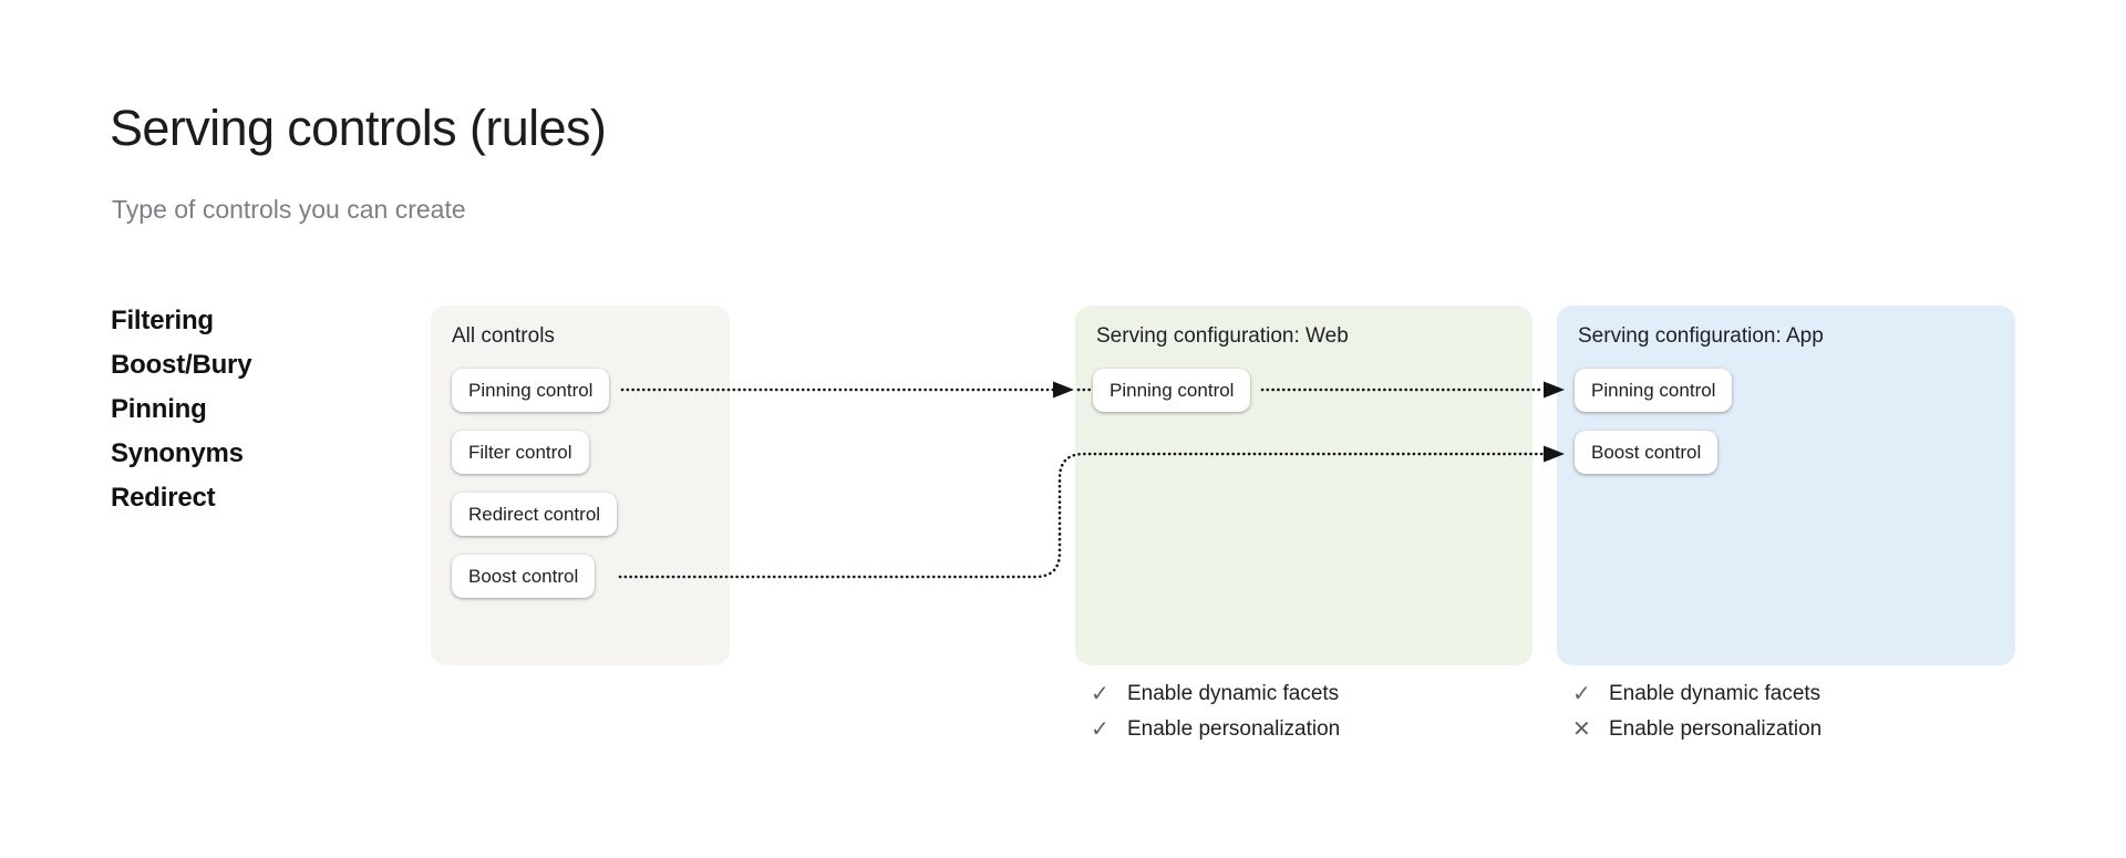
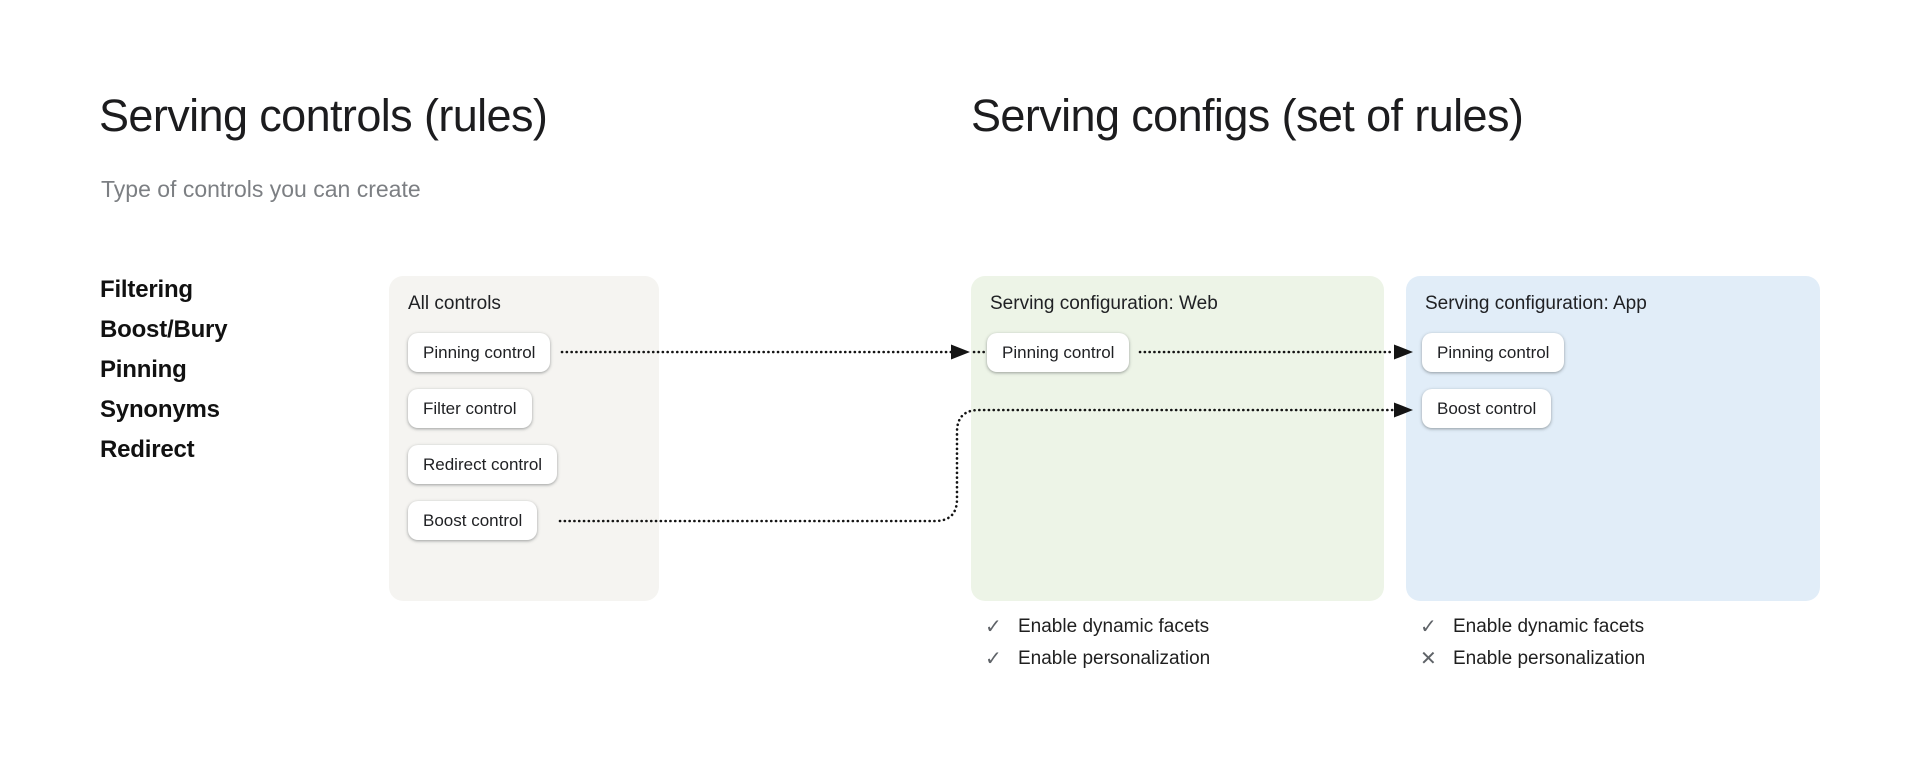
  Serving controls (rules)
  Type of controls you can create
+ Serving configs (set of rules)
  Filtering
  Boost/Bury
  Pinning
  Synonyms
  Redirect
  All controls
  Pinning control
  Filter control
  Redirect control
  Boost control
  Serving configuration: Web
  Pinning control
  Serving configuration: App
  Pinning control
  Boost control
  ✓
  Enable dynamic facets
  ✓
  Enable personalization
  ✓
  Enable dynamic facets
  ✕
  Enable personalization
